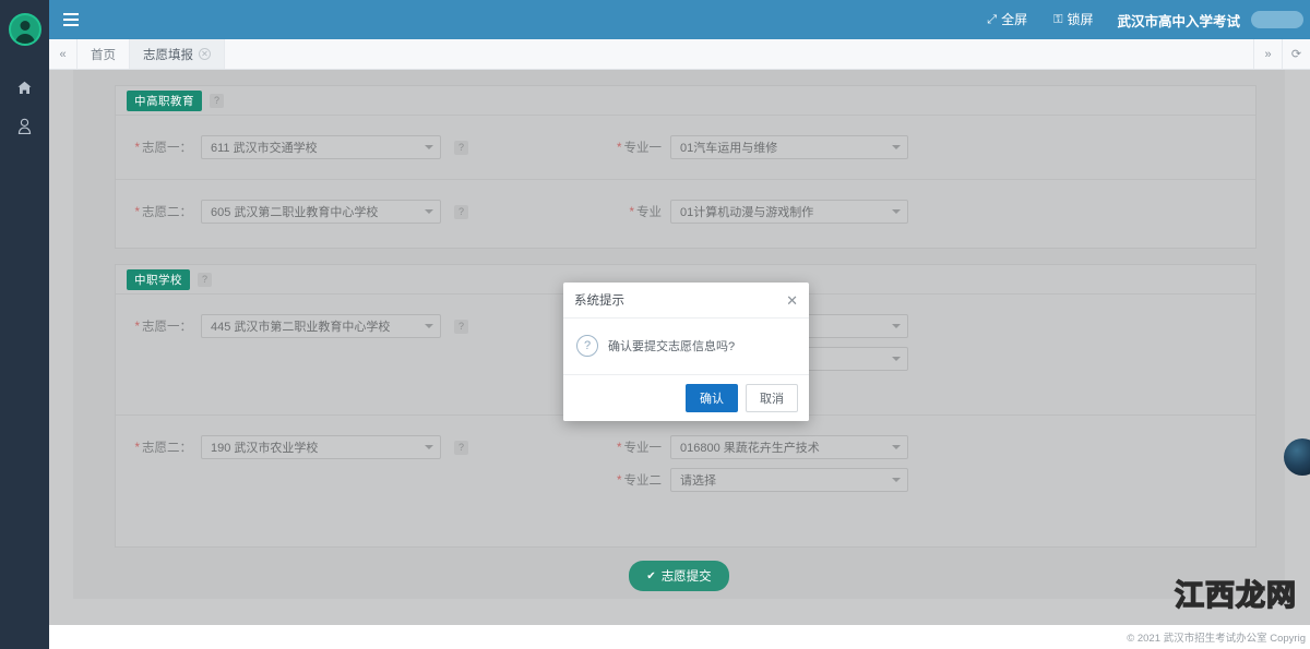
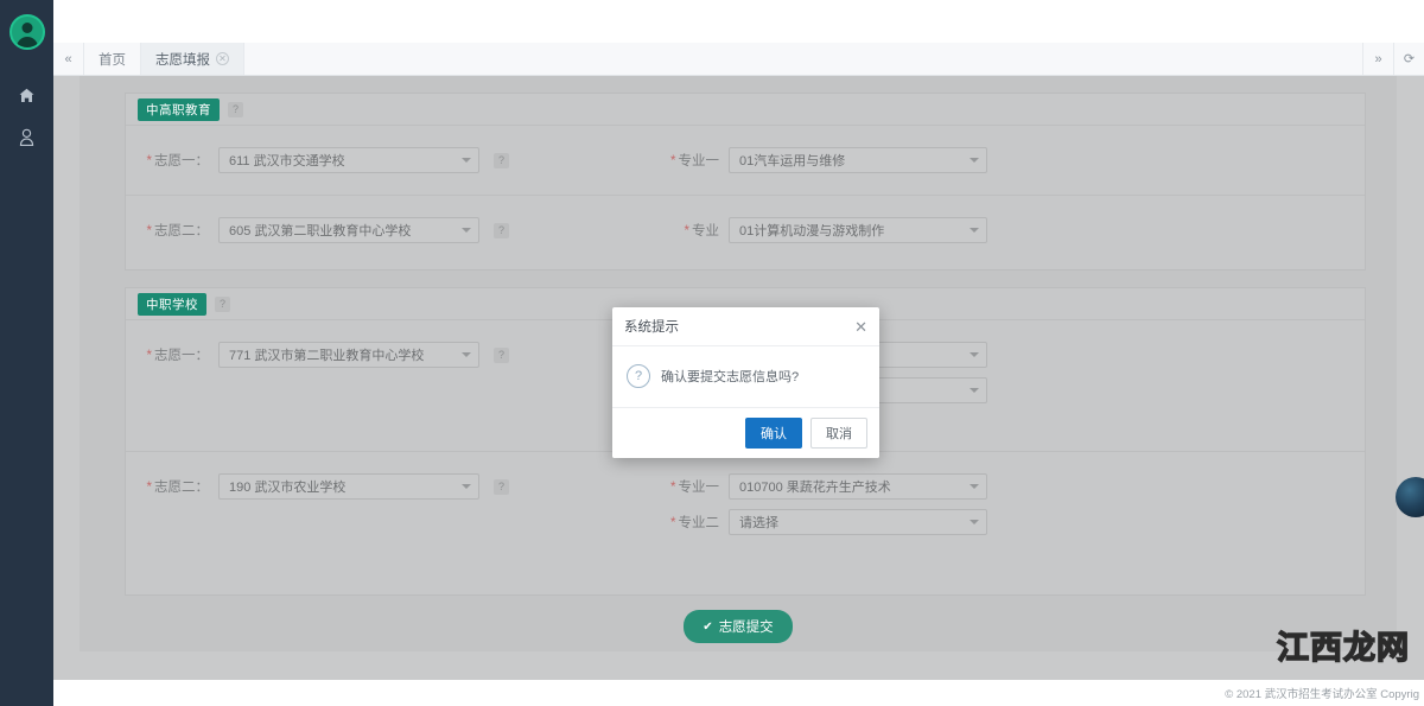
- ⤢
- 全屏
- ⚿
- 锁屏
- 武汉市高中入学考试
  «
  首页
  志愿填报
  ✕
  »
  ⟳
  中高职教育
  ?
  * 志愿一：
  611 武汉市交通学校
  ?
  * 专业一
  01汽车运用与维修
  * 志愿二：
  605 武汉第二职业教育中心学校
  ?
  * 专业
  01计算机动漫与游戏制作
  中职学校
  ?
  * 志愿一：
- 445 武汉市第二职业教育中心学校
+ 771 武汉市第二职业教育中心学校
  ?
  * 志愿二：
  190 武汉市农业学校
  ?
  * 专业一
- 016800 果蔬花卉生产技术
+ 010700 果蔬花卉生产技术
  * 专业二
  请选择
  ✔
  志愿提交
  系统提示
  ✕
  ?
  确认要提交志愿信息吗?
  确认
  取消
  江西龙网
  © 2021 武汉市招生考试办公室 Copyrig
